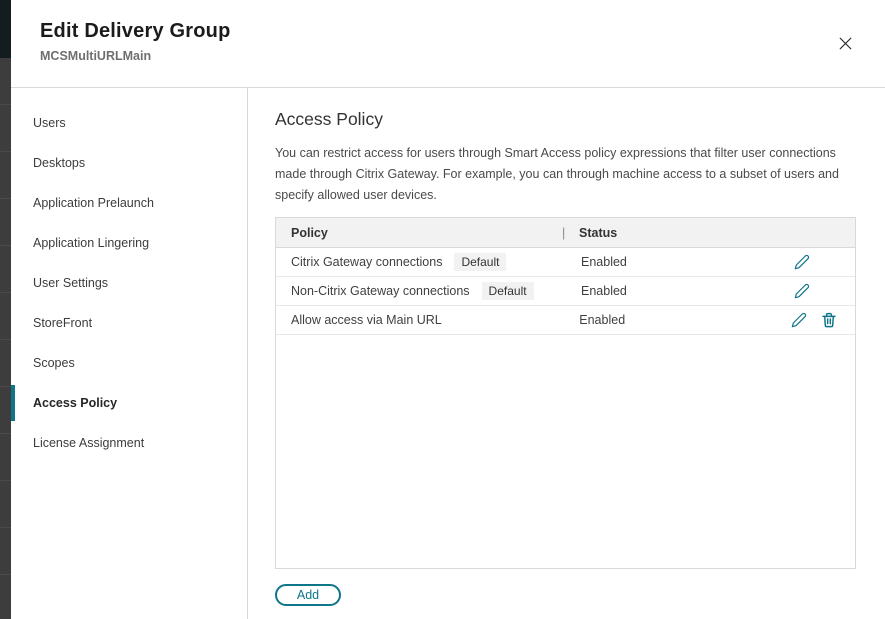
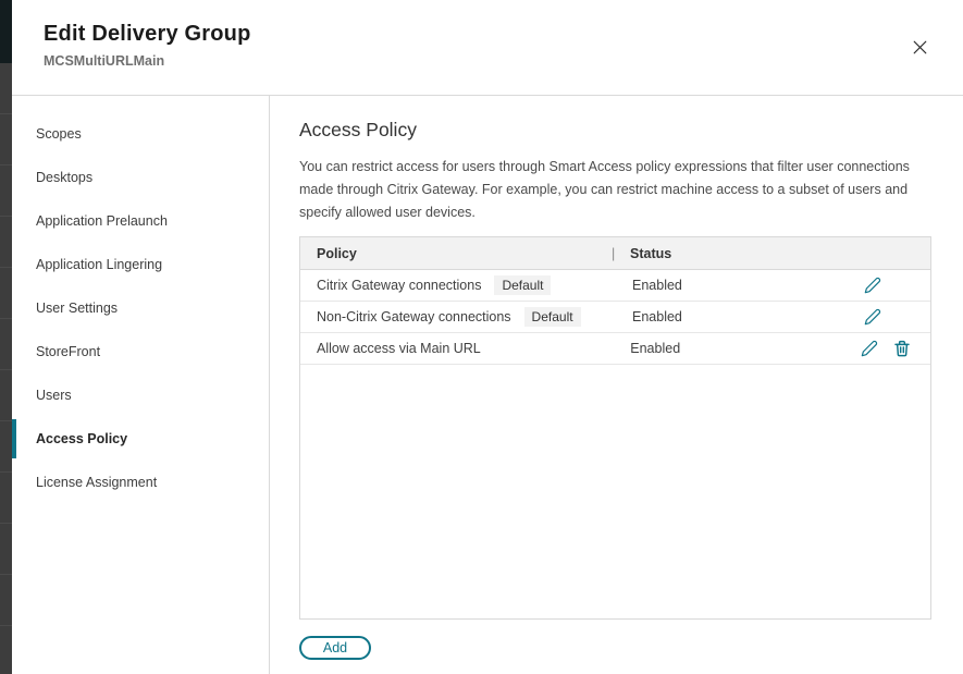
  Edit Delivery Group
  MCSMultiURLMain
- Users
+ Scopes
  Desktops
  Application Prelaunch
  Application Lingering
  User Settings
  StoreFront
- Scopes
+ Users
  Access Policy
  License Assignment
  Access Policy
- You can restrict access for users through Smart Access policy expressions that filter user connections made through Citrix Gateway. For example, you can through machine access to a subset of users and specify allowed user devices.
+ You can restrict access for users through Smart Access policy expressions that filter user connections made through Citrix Gateway. For example, you can restrict machine access to a subset of users and specify allowed user devices.
  Policy
  |
  Status
  Citrix Gateway connections
  Default
  Enabled
  Non-Citrix Gateway connections
  Default
  Enabled
  Allow access via Main URL
  Enabled
  Add
